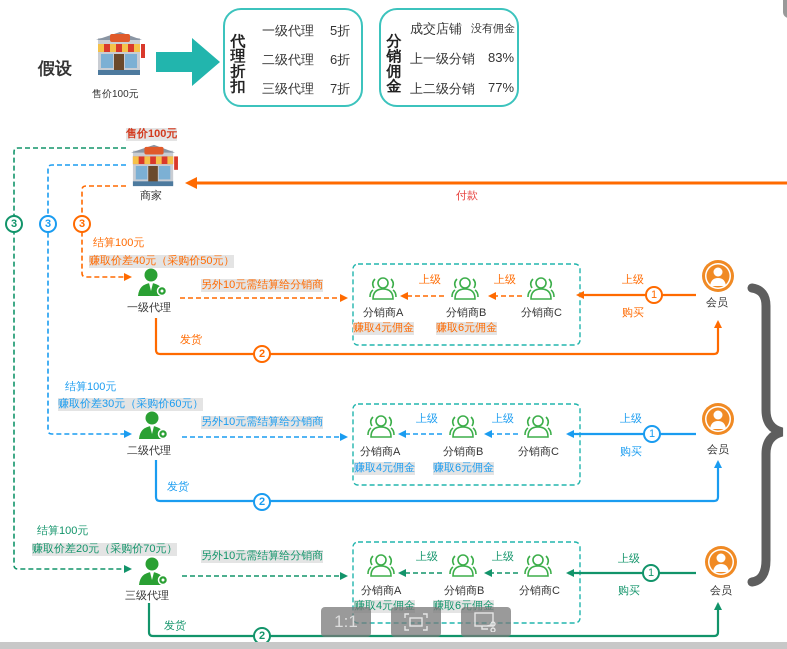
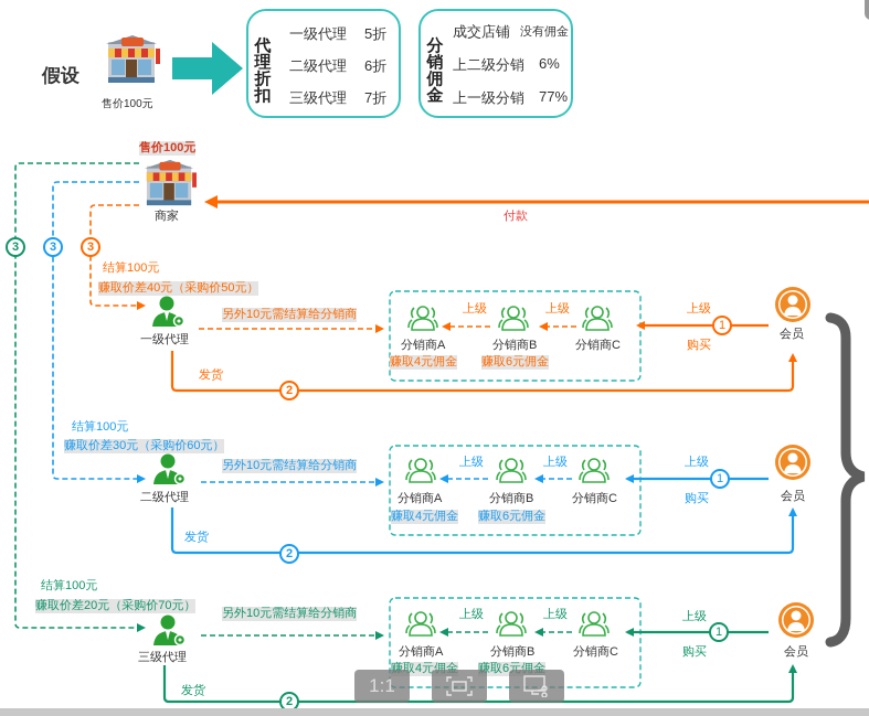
  假设
  售价100元
  代理折扣
  一级代理
  5折
  二级代理
  6折
  三级代理
  7折
  分销佣金
  成交店铺
  没有佣金
- 上一级分销
+ 上二级分销
- 83%
+ 6%
- 上二级分销
+ 上一级分销
  77%
  售价100元
  商家
  付款
  3
  3
  3
  结算100元
  赚取价差40元（采购价50元）
  一级代理
  另外10元需结算给分销商
  分销商A
  分销商B
  分销商C
  上级
  上级
  赚取4元佣金
  赚取6元佣金
  上级
  购买
  1
  会员
  发货
  2
  结算100元
  赚取价差30元（采购价60元）
  二级代理
  另外10元需结算给分销商
  分销商A
  分销商B
  分销商C
  上级
  上级
  赚取4元佣金
  赚取6元佣金
  上级
  购买
  1
  会员
  发货
  2
  结算100元
  赚取价差20元（采购价70元）
  三级代理
  另外10元需结算给分销商
  分销商A
  分销商B
  分销商C
  上级
  上级
  赚取4元佣金
  赚取6元佣金
  上级
  购买
  1
  会员
  发货
  2
  1:1
